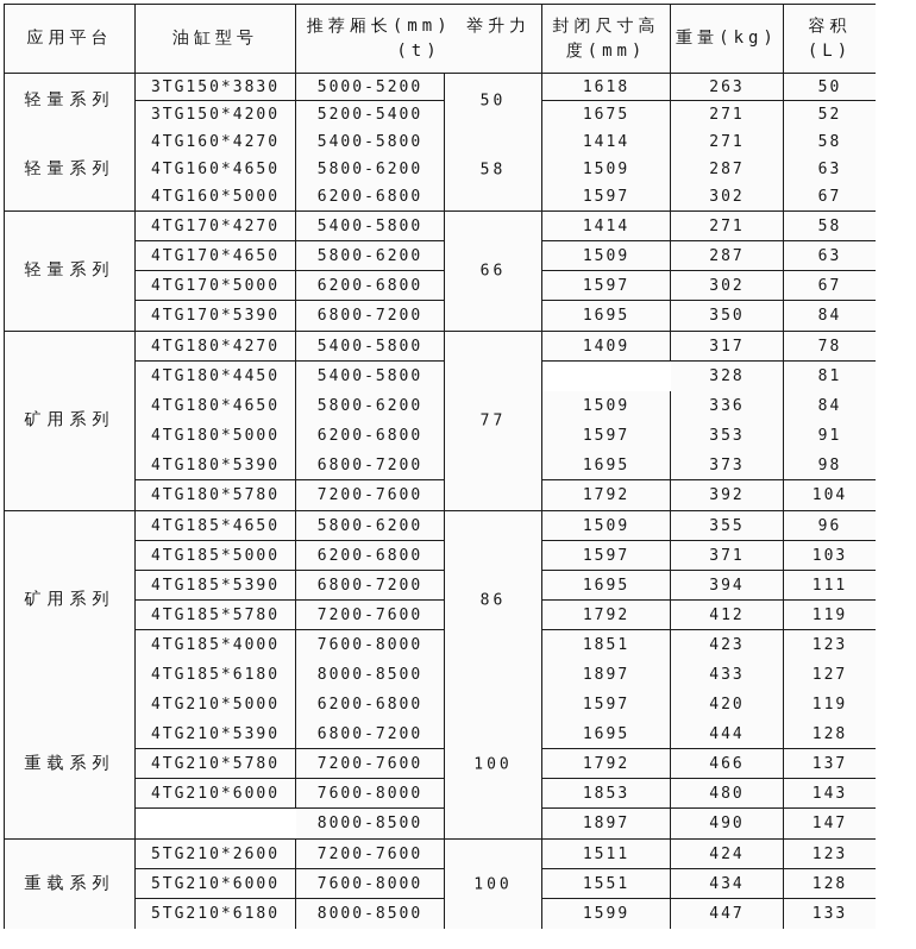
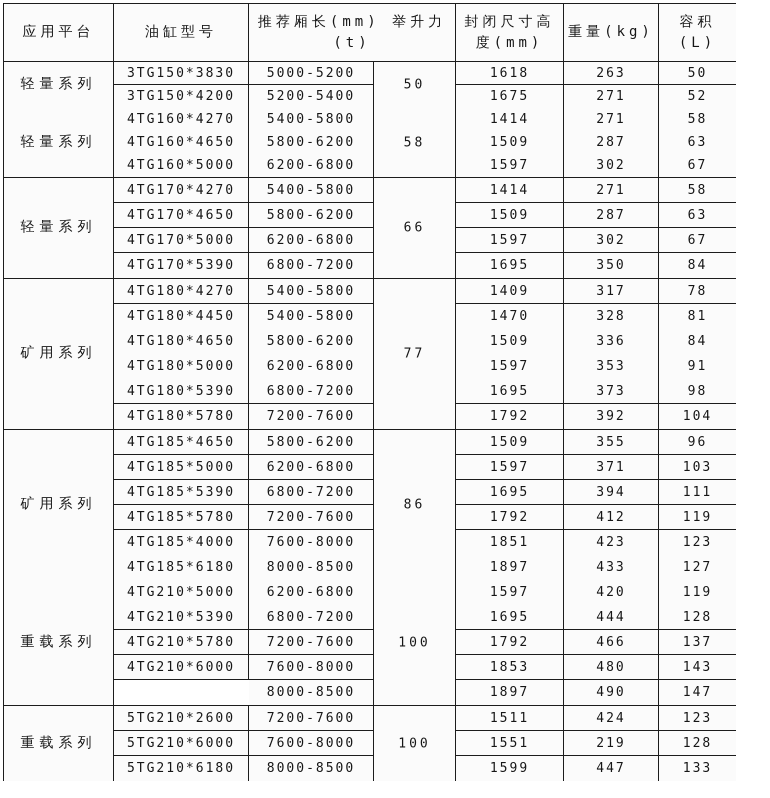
  应用平台
  油缸型号
  推荐厢长(mm) 举升力(t)
  封闭尺寸高度(mm)
  重量(kg)
  容积(L)
  轻量系列
  轻量系列
  50
  58
  3TG150*3830
  5000-5200
  1618
  263
  50
  3TG150*4200
  5200-5400
  1675
  271
  52
  4TG160*4270
  5400-5800
  1414
  271
  58
  4TG160*4650
  5800-6200
  1509
  287
  63
  4TG160*5000
  6200-6800
  1597
  302
  67
  轻量系列
  66
  4TG170*4270
  5400-5800
  1414
  271
  58
  4TG170*4650
  5800-6200
  1509
  287
  63
  4TG170*5000
  6200-6800
  1597
  302
  67
  4TG170*5390
  6800-7200
  1695
  350
  84
  矿用系列
  77
  4TG180*4270
  5400-5800
  1409
  317
  78
  4TG180*4450
  5400-5800
+ 1470
  328
  81
  4TG180*4650
  5800-6200
  1509
  336
  84
  4TG180*5000
  6200-6800
  1597
  353
  91
  4TG180*5390
  6800-7200
  1695
  373
  98
  4TG180*5780
  7200-7600
  1792
  392
  104
  矿用系列
  重载系列
  86
  100
  4TG185*4650
  5800-6200
  1509
  355
  96
  4TG185*5000
  6200-6800
  1597
  371
  103
  4TG185*5390
  6800-7200
  1695
  394
  111
  4TG185*5780
  7200-7600
  1792
  412
  119
  4TG185*4000
  7600-8000
  1851
  423
  123
  4TG185*6180
  8000-8500
  1897
  433
  127
  4TG210*5000
  6200-6800
  1597
  420
  119
  4TG210*5390
  6800-7200
  1695
  444
  128
  4TG210*5780
  7200-7600
  1792
  466
  137
  4TG210*6000
  7600-8000
  1853
  480
  143
  8000-8500
  1897
  490
  147
  重载系列
  100
  5TG210*2600
  7200-7600
  1511
  424
  123
  5TG210*6000
  7600-8000
  1551
- 434
+ 219
  128
  5TG210*6180
  8000-8500
  1599
  447
  133
